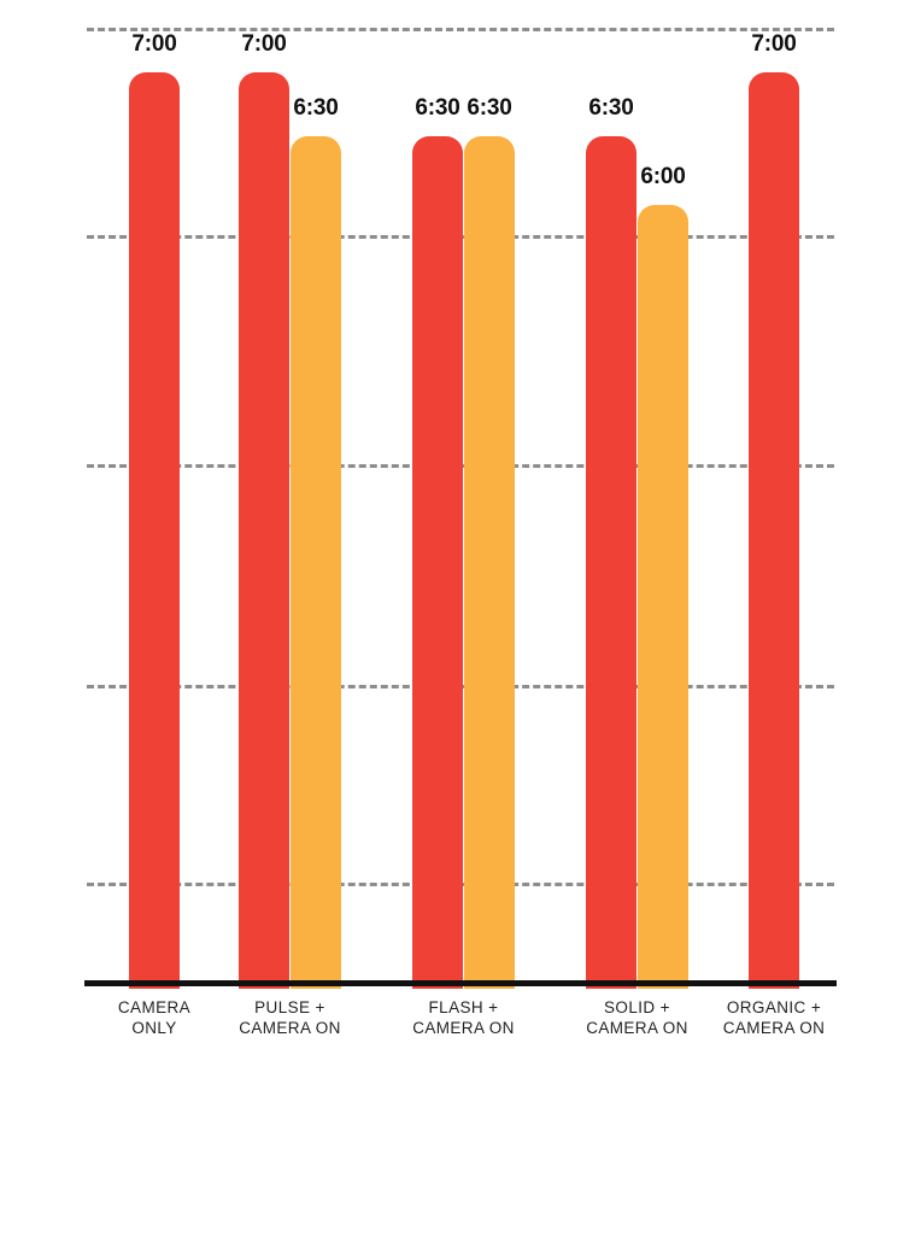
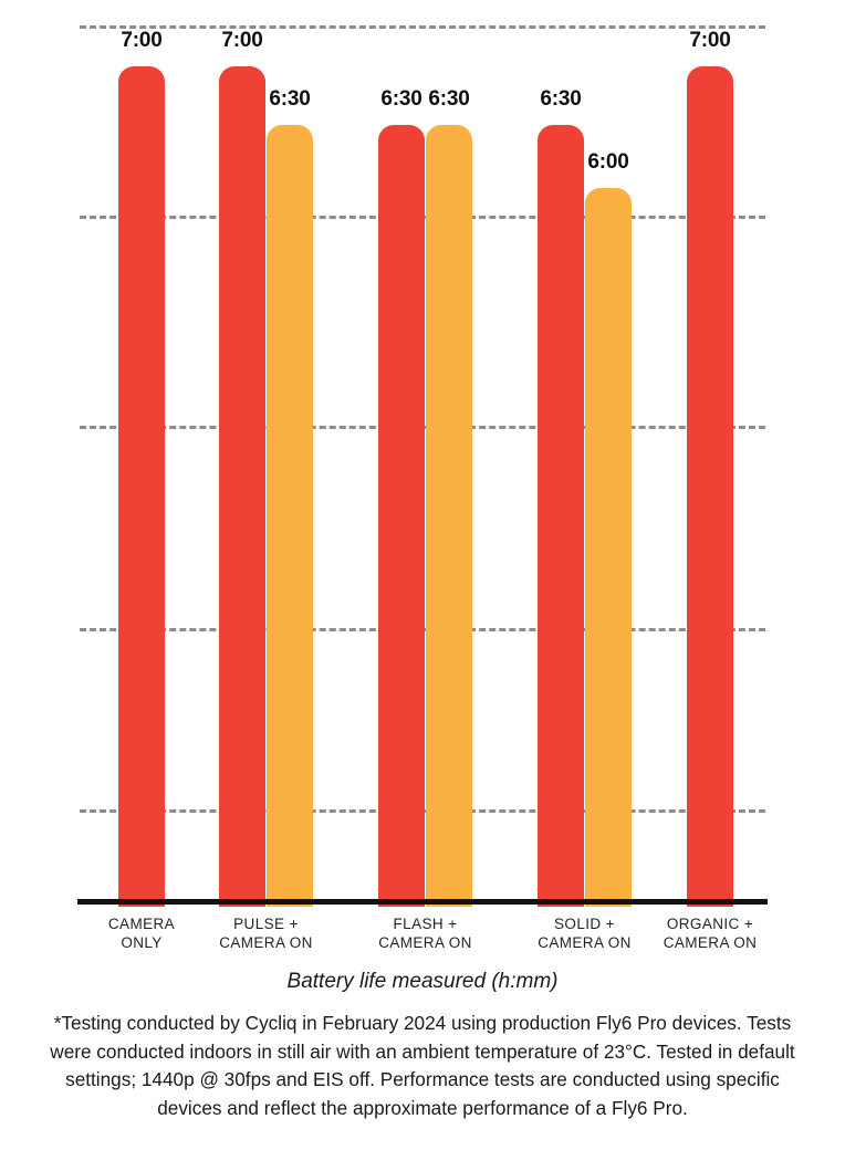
  7:00
  7:00
  6:30
  6:30
  6:30
  6:30
  6:00
  7:00
  CAMERA
  ONLY
  PULSE +
  CAMERA ON
  FLASH +
  CAMERA ON
  SOLID +
  CAMERA ON
  ORGANIC +
  CAMERA ON
+ Battery life measured (h:mm)
+ *Testing conducted by Cycliq in February 2024 using production Fly6 Pro devices. Tests were conducted indoors in still air with an ambient temperature of 23°C. Tested in default settings; 1440p @ 30fps and EIS off. Performance tests are conducted using specific devices and reflect the approximate performance of a Fly6 Pro.
